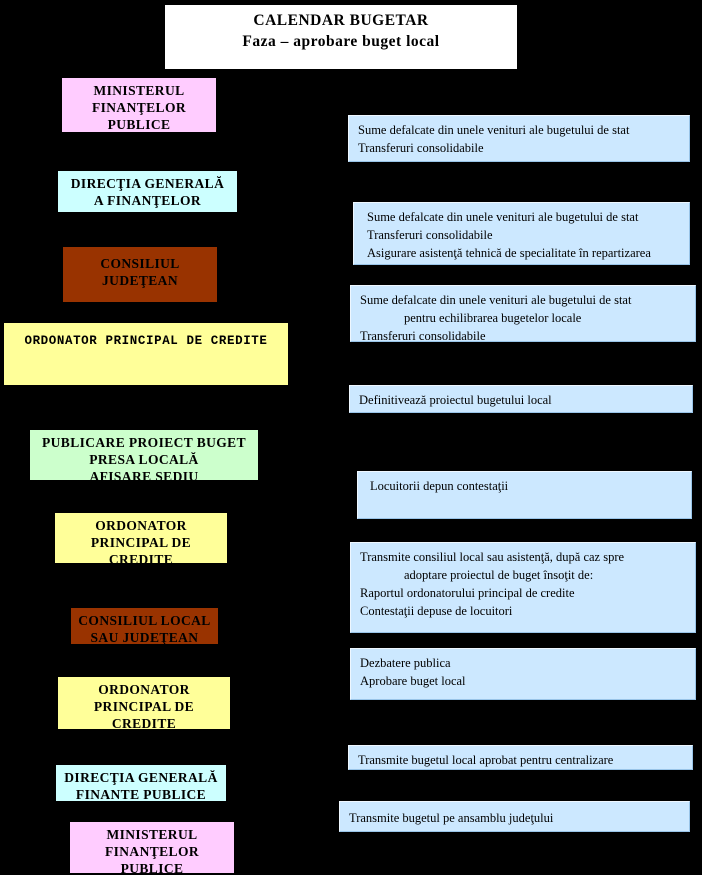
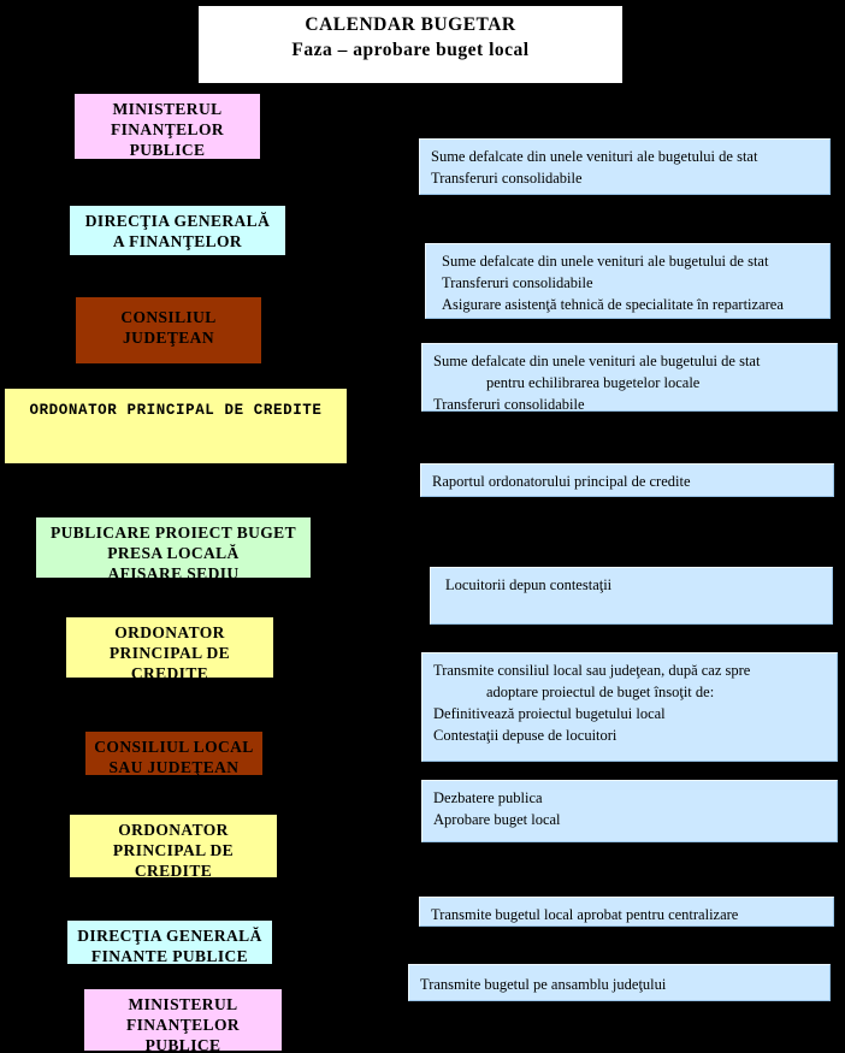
  CALENDAR BUGETAR
  Faza – aprobare buget local
  MINISTERUL
  FINANŢELOR
  PUBLICE
  DIRECŢIA GENERALĂ
  A FINANŢELOR
  CONSILIUL
  JUDEŢEAN
  ORDONATOR PRINCIPAL DE CREDITE
  PUBLICARE PROIECT BUGET
  PRESA LOCALĂ
  AFIŞARE SEDIU
  ORDONATOR
  PRINCIPAL DE
  CREDITE
  CONSILIUL LOCAL
  SAU JUDEŢEAN
  ORDONATOR
  PRINCIPAL DE
  CREDITE
  DIRECŢIA GENERALĂ
  FINANTE PUBLICE
  MINISTERUL
  FINANŢELOR
  PUBLICE
  Sume defalcate din unele venituri ale bugetului de stat
  Transferuri consolidabile
  Sume defalcate din unele venituri ale bugetului de stat
  Transferuri consolidabile
  Asigurare asistenţă tehnică de specialitate în repartizarea
  Sume defalcate din unele venituri ale bugetului de stat
  pentru echilibrarea bugetelor locale
  Transferuri consolidabile
- Definitivează proiectul bugetului local
+ Raportul ordonatorului principal de credite
  Locuitorii depun contestaţii
- Transmite consiliul local sau asistenţă, după caz spre
+ Transmite consiliul local sau judeţean, după caz spre
  adoptare proiectul de buget însoţit de:
- Raportul ordonatorului principal de credite
+ Definitivează proiectul bugetului local
  Contestaţii depuse de locuitori
  Dezbatere publica
  Aprobare buget local
  Transmite bugetul local aprobat pentru centralizare
  Transmite bugetul pe ansamblu judeţului
